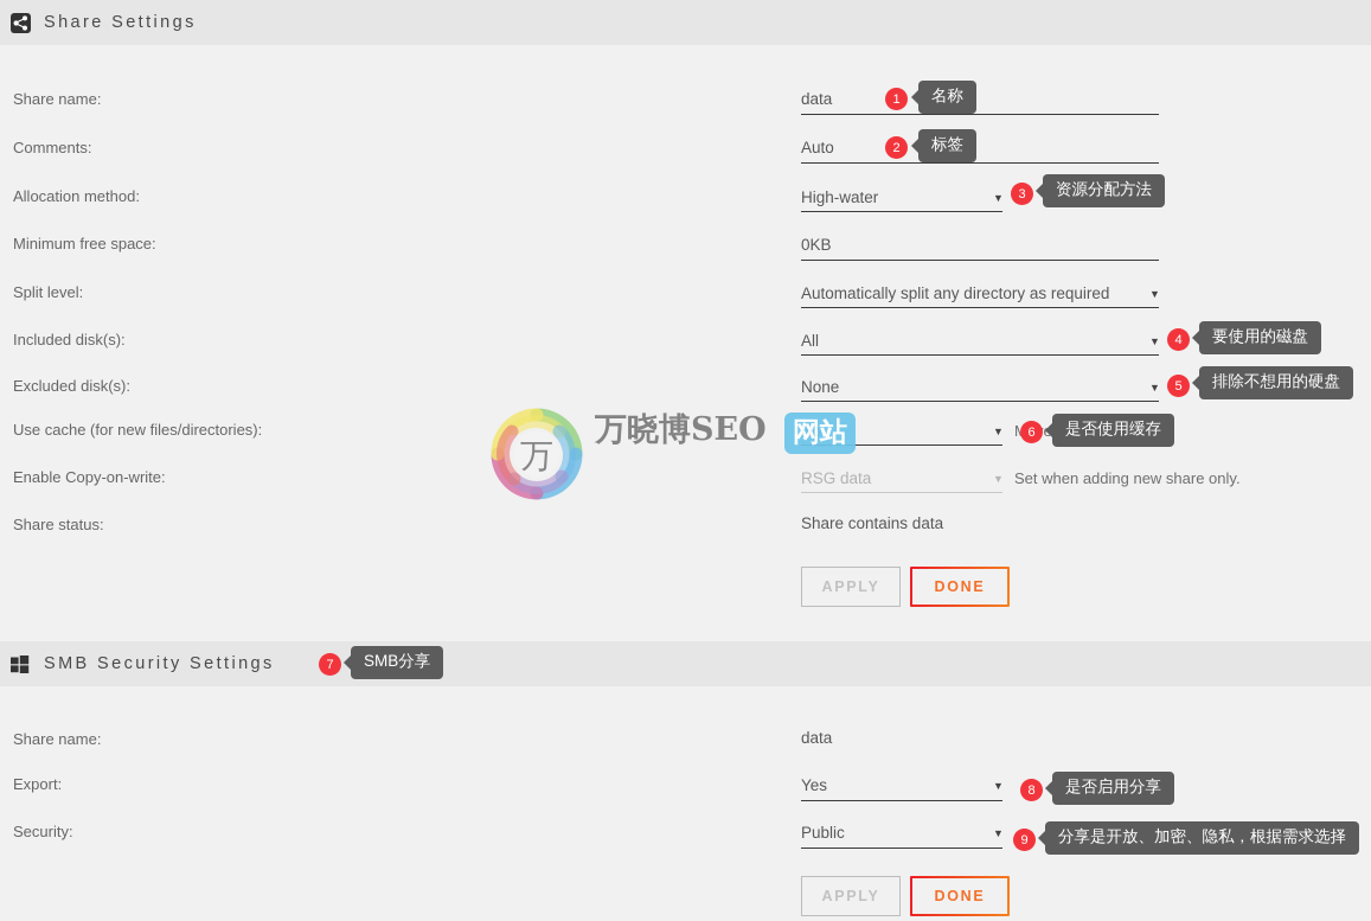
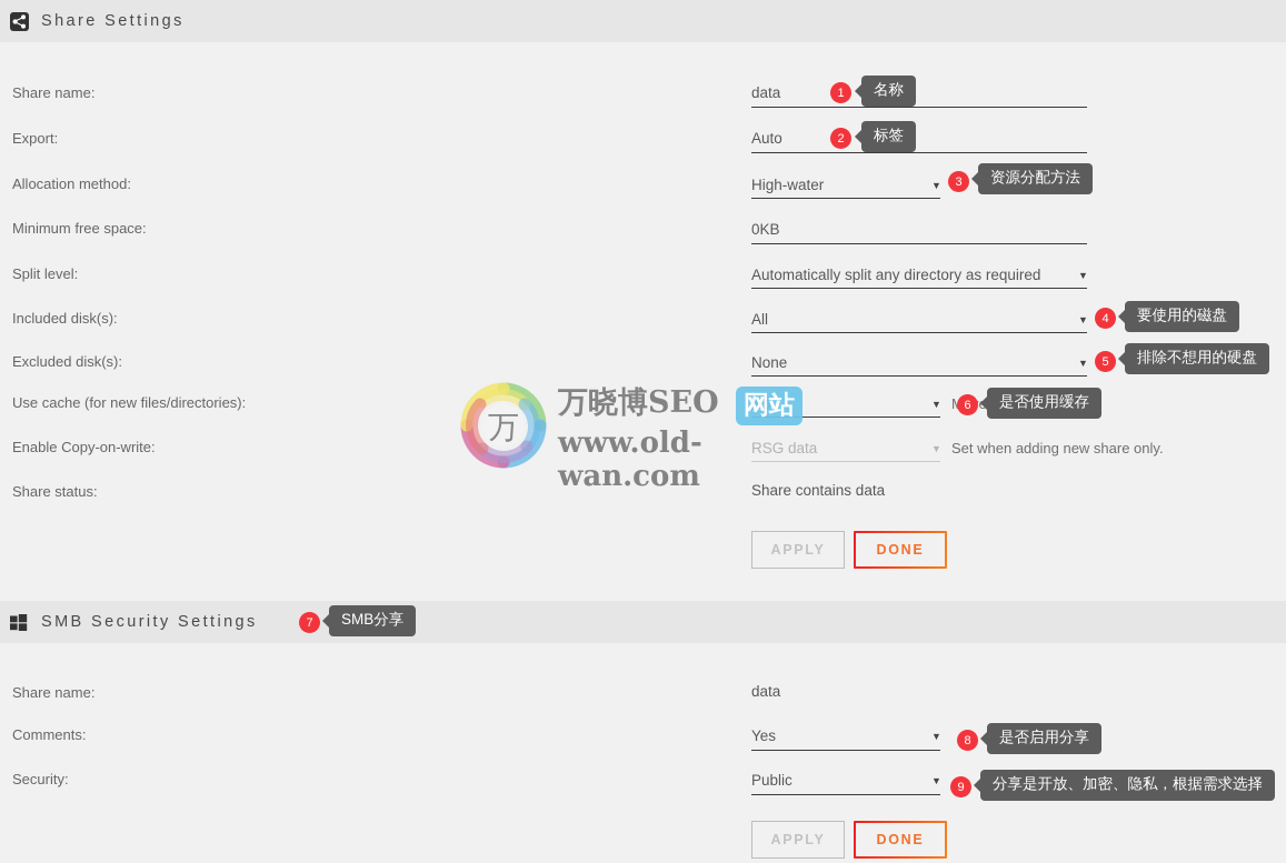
  Share Settings
  Share name:
- Comments:
+ Export:
  Allocation method:
  Minimum free space:
  Split level:
  Included disk(s):
  Excluded disk(s):
  Use cache (for new files/directories):
  Enable Copy-on-write:
  Share status:
  data
  Auto
  High-water
  ▼
  0KB
  Automatically split any directory as required
  ▼
  All
  ▼
  None
  ▼
  ▼
  RSG data
  ▼
  Set when adding new share only.
  Share contains data
  APPLY
  DONE
  SMB Security Settings
  Share name:
- Export:
+ Comments:
  Security:
  data
  Yes
  ▼
  Public
  ▼
  APPLY
  DONE
  万
  万晓博SEO
  网站
+ www.old-wan.com
  1
  名称
  2
  标签
  3
  资源分配方法
  4
  要使用的磁盘
  5
  排除不想用的硬盘
  6
  是否使用缓存
  7
  SMB分享
  8
  是否启用分享
  9
  分享是开放、加密、隐私，根据需求选择
